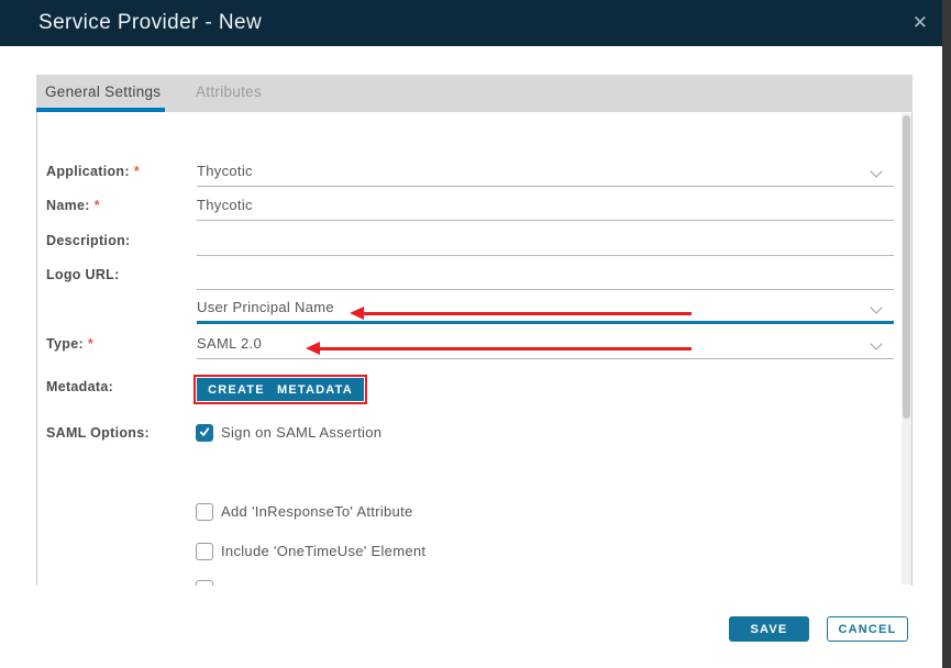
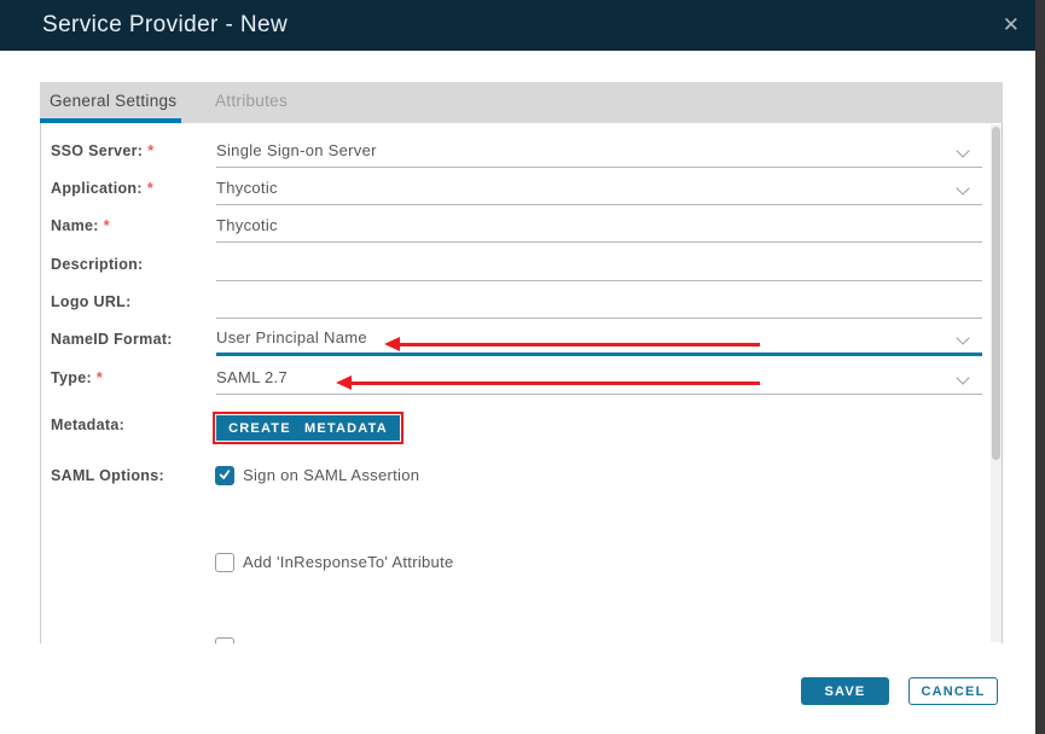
  Service Provider - New
  ✕
  General Settings
  Attributes
+ SSO Server: *
+ Single Sign-on Server
  Application: *
  Thycotic
  Name: *
  Thycotic
  Description:
  Logo URL:
+ NameID Format:
  User Principal Name
  Type: *
- SAML 2.0
+ SAML 2.7
  Metadata:
  CREATE METADATA
  SAML Options:
  Sign on SAML Assertion
  Add 'InResponseTo' Attribute
- Include 'OneTimeUse' Element
  SAVE
  CANCEL
